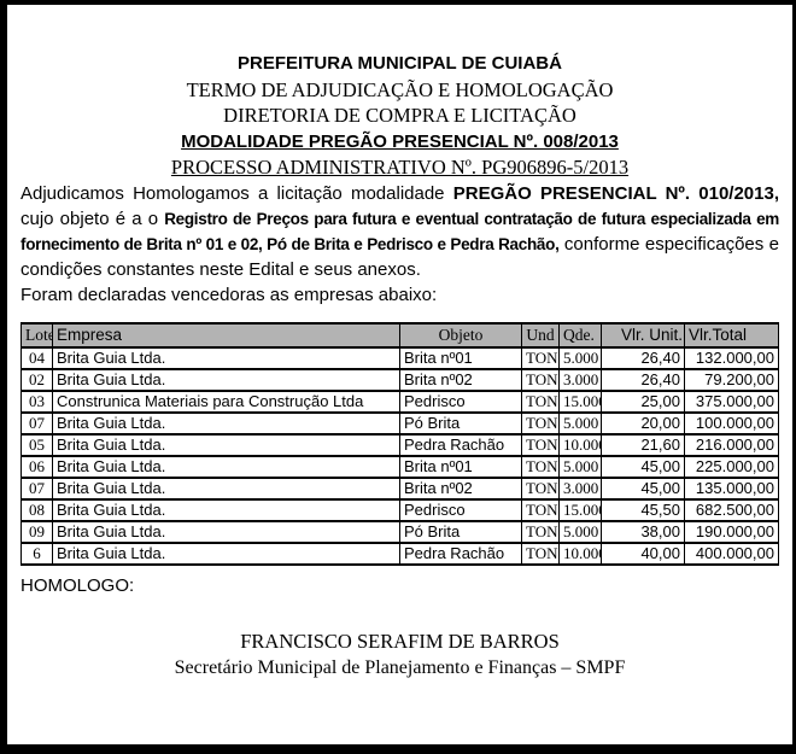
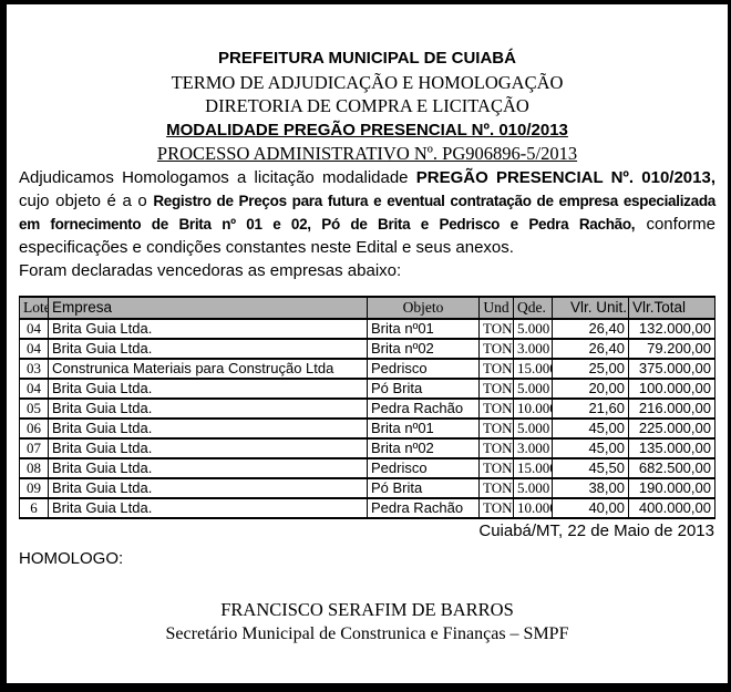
  PREFEITURA MUNICIPAL DE CUIABÁ
  TERMO DE ADJUDICAÇÃO E HOMOLOGAÇÃO
  DIRETORIA DE COMPRA E LICITAÇÃO
- MODALIDADE PREGÃO PRESENCIAL Nº. 008/2013
+ MODALIDADE PREGÃO PRESENCIAL Nº. 010/2013
  PROCESSO ADMINISTRATIVO Nº. PG906896-5/2013
- Adjudicamos Homologamos a licitação modalidade PREGÃO PRESENCIAL Nº. 010/2013, cujo objeto é a o Registro de Preços para futura e eventual contratação de futura especializada em fornecimento de Brita nº 01 e 02, Pó de Brita e Pedrisco e Pedra Rachão, conforme especificações e condições constantes neste Edital e seus anexos.
+ Adjudicamos Homologamos a licitação modalidade PREGÃO PRESENCIAL Nº. 010/2013, cujo objeto é a o Registro de Preços para futura e eventual contratação de empresa especializada em fornecimento de Brita nº 01 e 02, Pó de Brita e Pedrisco e Pedra Rachão, conforme especificações e condições constantes neste Edital e seus anexos.
  Foram declaradas vencedoras as empresas abaixo:
  Lote	Empresa	Objeto	Und	Qde.	Vlr. Unit.	Vlr.Total
  04	Brita Guia Ltda.	Brita nº01	TON	5.000	26,40	132.000,00
- 02	Brita Guia Ltda.	Brita nº02	TON	3.000	26,40	79.200,00
+ 04	Brita Guia Ltda.	Brita nº02	TON	3.000	26,40	79.200,00
  03	Construnica Materiais para Construção Ltda	Pedrisco	TON	15.00	25,00	375.000,00
- 07	Brita Guia Ltda.	Pó Brita	TON	5.000	20,00	100.000,00
+ 04	Brita Guia Ltda.	Pó Brita	TON	5.000	20,00	100.000,00
  05	Brita Guia Ltda.	Pedra Rachão	TON	10.00	21,60	216.000,00
  06	Brita Guia Ltda.	Brita nº01	TON	5.000	45,00	225.000,00
  07	Brita Guia Ltda.	Brita nº02	TON	3.000	45,00	135.000,00
  08	Brita Guia Ltda.	Pedrisco	TON	15.00	45,50	682.500,00
  09	Brita Guia Ltda.	Pó Brita	TON	5.000	38,00	190.000,00
  6	Brita Guia Ltda.	Pedra Rachão	TON	10.00	40,00	400.000,00
+ Cuiabá/MT, 22 de Maio de 2013
  HOMOLOGO:
  FRANCISCO SERAFIM DE BARROS
- Secretário Municipal de Planejamento e Finanças – SMPF
+ Secretário Municipal de Construnica e Finanças – SMPF
